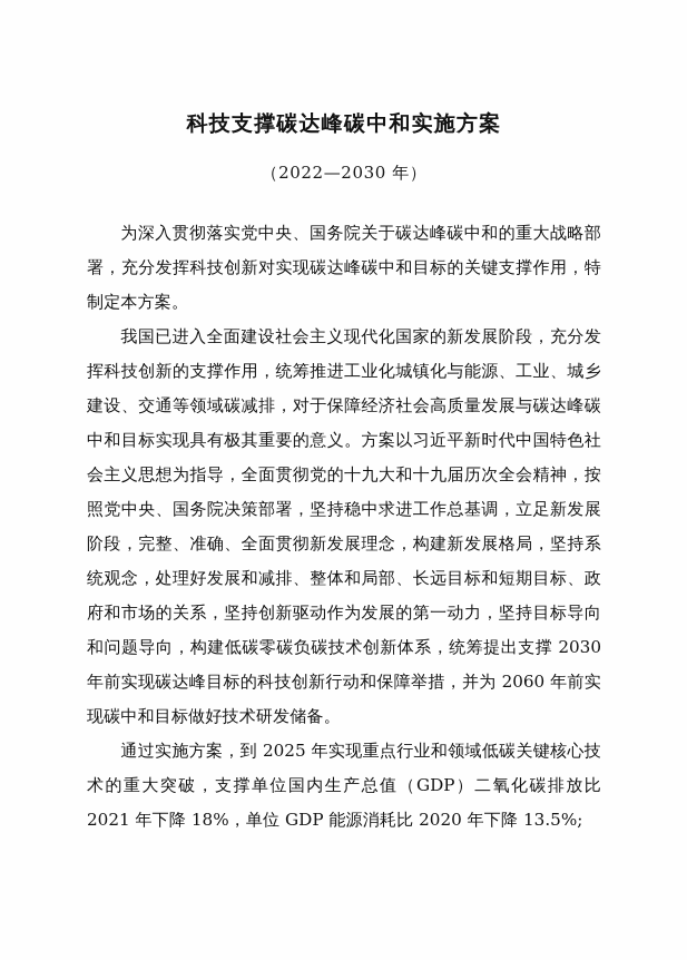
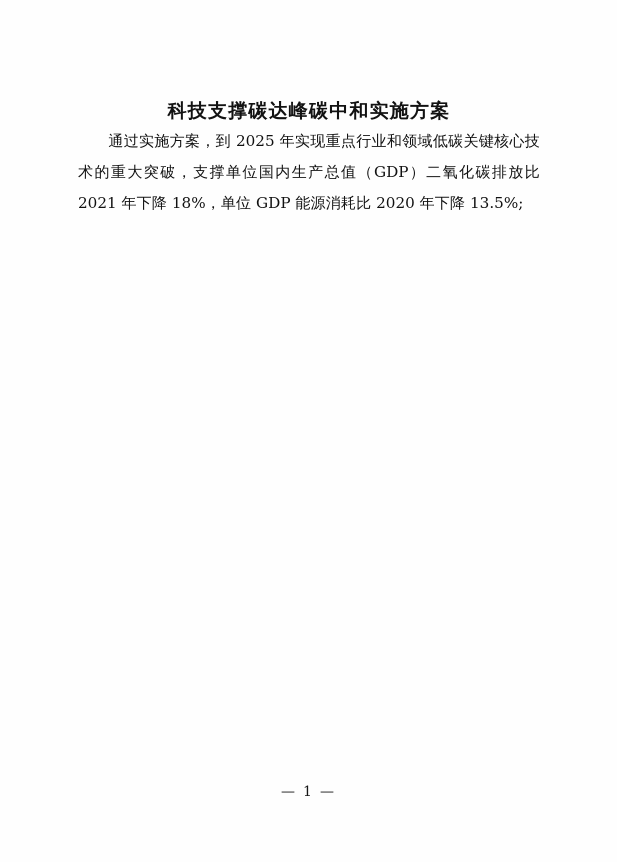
  科技支撑碳达峰碳中和实施方案
- （2022—2030 年）
- 为深入贯彻落实党中央、国务院关于碳达峰碳中和的重大战略部署，充分发挥科技创新对实现碳达峰碳中和目标的关键支撑作用，特制定本方案。
- 我国已进入全面建设社会主义现代化国家的新发展阶段，充分发挥科技创新的支撑作用，统筹推进工业化城镇化与能源、工业、城乡建设、交通等领域碳减排，对于保障经济社会高质量发展与碳达峰碳中和目标实现具有极其重要的意义。方案以习近平新时代中国特色社会主义思想为指导，全面贯彻党的十九大和十九届历次全会精神，按照党中央、国务院决策部署，坚持稳中求进工作总基调，立足新发展阶段，完整、准确、全面贯彻新发展理念，构建新发展格局，坚持系统观念，处理好发展和减排、整体和局部、长远目标和短期目标、政府和市场的关系，坚持创新驱动作为发展的第一动力，坚持目标导向和问题导向，构建低碳零碳负碳技术创新体系，统筹提出支撑 2030 年前实现碳达峰目标的科技创新行动和保障举措，并为 2060 年前实现碳中和目标做好技术研发储备。
  通过实施方案，到 2025 年实现重点行业和领域低碳关键核心技术的重大突破，支撑单位国内生产总值（GDP）二氧化碳排放比 2021 年下降 18%，单位 GDP 能源消耗比 2020 年下降 13.5%;
+ — 1 —
